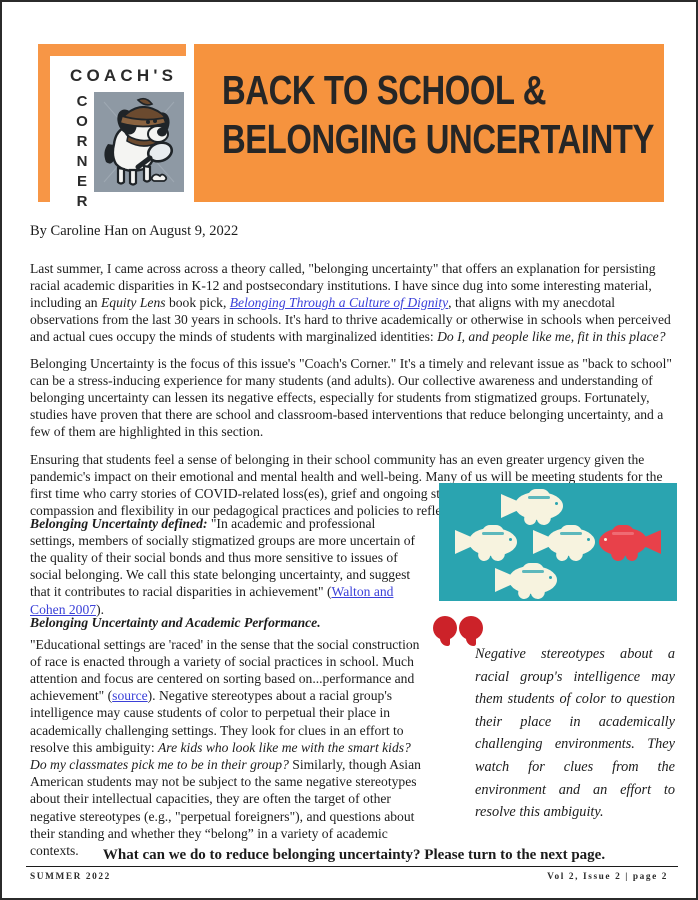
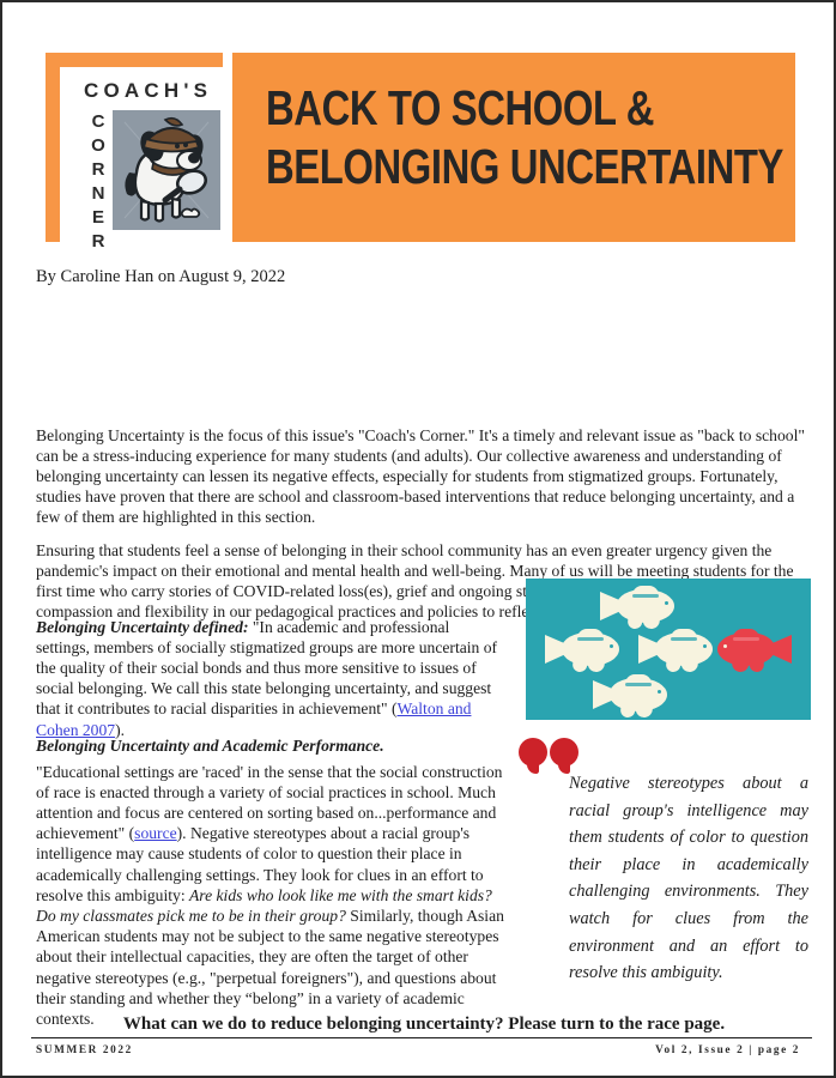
  COACH'S
  C
  O
  R
  N
  E
  R
  BACK TO SCHOOL &
  BELONGING UNCERTAINTY
  By Caroline Han on August 9, 2022
- Last summer, I came across across a theory called, "belonging uncertainty" that offers an explanation for persisting racial academic disparities in K-12 and postsecondary institutions. I have since dug into some interesting material, including an Equity Lens book pick, Belonging Through a Culture of Dignity, that aligns with my anecdotal observations from the last 30 years in schools. It's hard to thrive academically or otherwise in schools when perceived and actual cues occupy the minds of students with marginalized identities: Do I, and people like me, fit in this place?
  Belonging Uncertainty is the focus of this issue's "Coach's Corner." It's a timely and relevant issue as "back to school" can be a stress-inducing experience for many students (and adults). Our collective awareness and understanding of belonging uncertainty can lessen its negative effects, especially for students from stigmatized groups. Fortunately, studies have proven that there are school and classroom-based interventions that reduce belonging uncertainty, and a few of them are highlighted in this section.
  Ensuring that students feel a sense of belonging in their school community has an even greater urgency given the pandemic's impact on their emotional and mental health and well-being. Many of us will be meeting students for the first time who carry stories of COVID-related loss(es), grief and ongoing s compassion and flexibility in our pedagogical practices and policies to refl
  Belonging Uncertainty defined: "In academic and professional settings, members of socially stigmatized groups are more uncertain of the quality of their social bonds and thus more sensitive to issues of social belonging. We call this state belonging uncertainty, and suggest that it contributes to racial disparities in achievement" (Walton and Cohen 2007).
  Belonging Uncertainty and Academic Performance.
- "Educational settings are 'raced' in the sense that the social construction of race is enacted through a variety of social practices in school. Much attention and focus are centered on sorting based on...performance and achievement" (source). Negative stereotypes about a racial group's intelligence may cause students of color to perpetual their place in academically challenging settings. They look for clues in an effort to resolve this ambiguity: Are kids who look like me with the smart kids? Do my classmates pick me to be in their group? Similarly, though Asian American students may not be subject to the same negative stereotypes about their intellectual capacities, they are often the target of other negative stereotypes (e.g., "perpetual foreigners"), and questions about their standing and whether they “belong” in a variety of academic contexts.
+ "Educational settings are 'raced' in the sense that the social construction of race is enacted through a variety of social practices in school. Much attention and focus are centered on sorting based on...performance and achievement" (source). Negative stereotypes about a racial group's intelligence may cause students of color to question their place in academically challenging settings. They look for clues in an effort to resolve this ambiguity: Are kids who look like me with the smart kids? Do my classmates pick me to be in their group? Similarly, though Asian American students may not be subject to the same negative stereotypes about their intellectual capacities, they are often the target of other negative stereotypes (e.g., "perpetual foreigners"), and questions about their standing and whether they “belong” in a variety of academic contexts.
  Negative stereotypes about a racial group's intelligence may them students of color to question their place in academically challenging environments. They watch for clues from the environment and an effort to resolve this ambiguity.
- What can we do to reduce belonging uncertainty? Please turn to the next page.
+ What can we do to reduce belonging uncertainty? Please turn to the race page.
  SUMMER 2022
  Vol 2, Issue 2 | page 2
